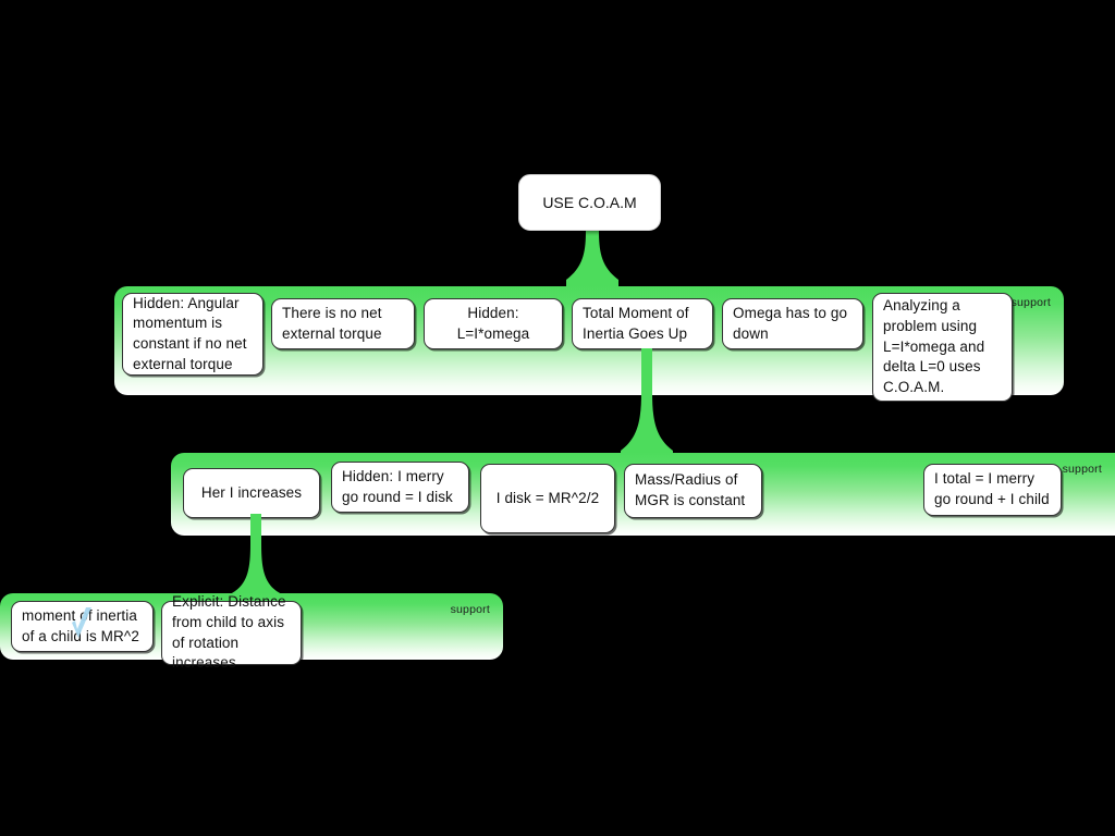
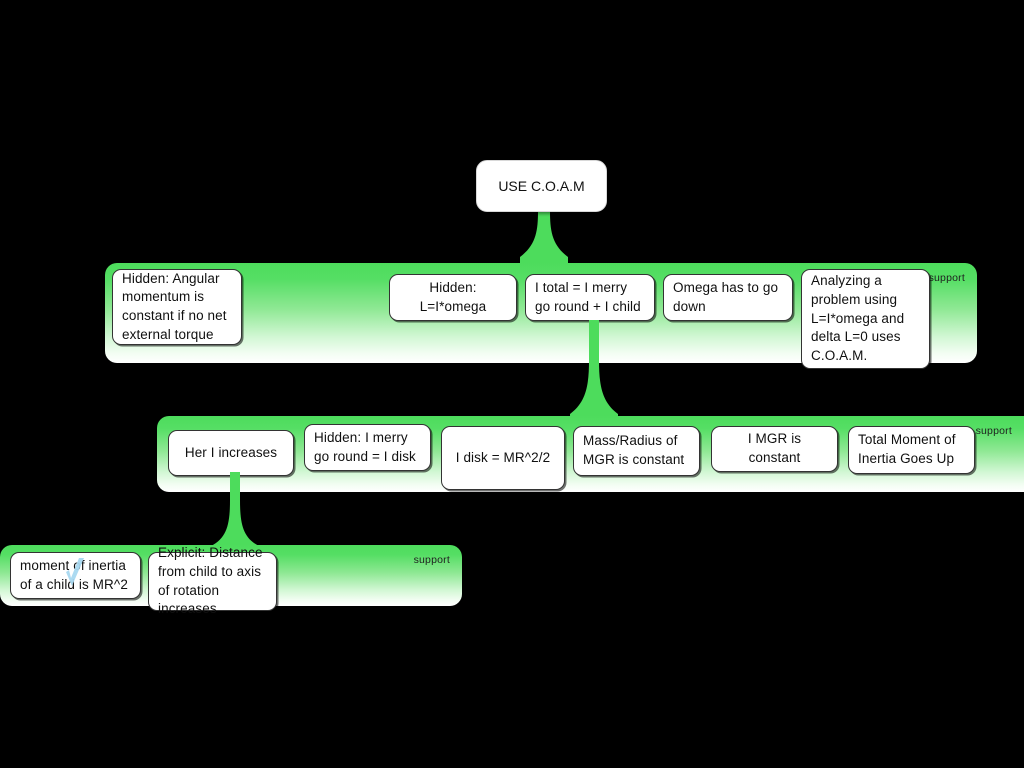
  support
  Hidden: Angular momentum is constant if no net external torque
- There is no net external torque
  Hidden: L=I*omega
- Total Moment of Inertia Goes Up
+ I total = I merry go round + I child
  Omega has to go down
  Analyzing a problem using L=I*omega and delta L=0 uses C.O.A.M.
  support
  Her I increases
  Hidden: I merry go round = I disk
  I disk = MR^2/2
  Mass/Radius of MGR is constant
+ I MGR is constant
- I total = I merry go round + I child
+ Total Moment of Inertia Goes Up
  support
  momentf inertia of a chil is MR^2
  Explicit: Distance from child to axis of rotation increases
  USE C.O.A.M
